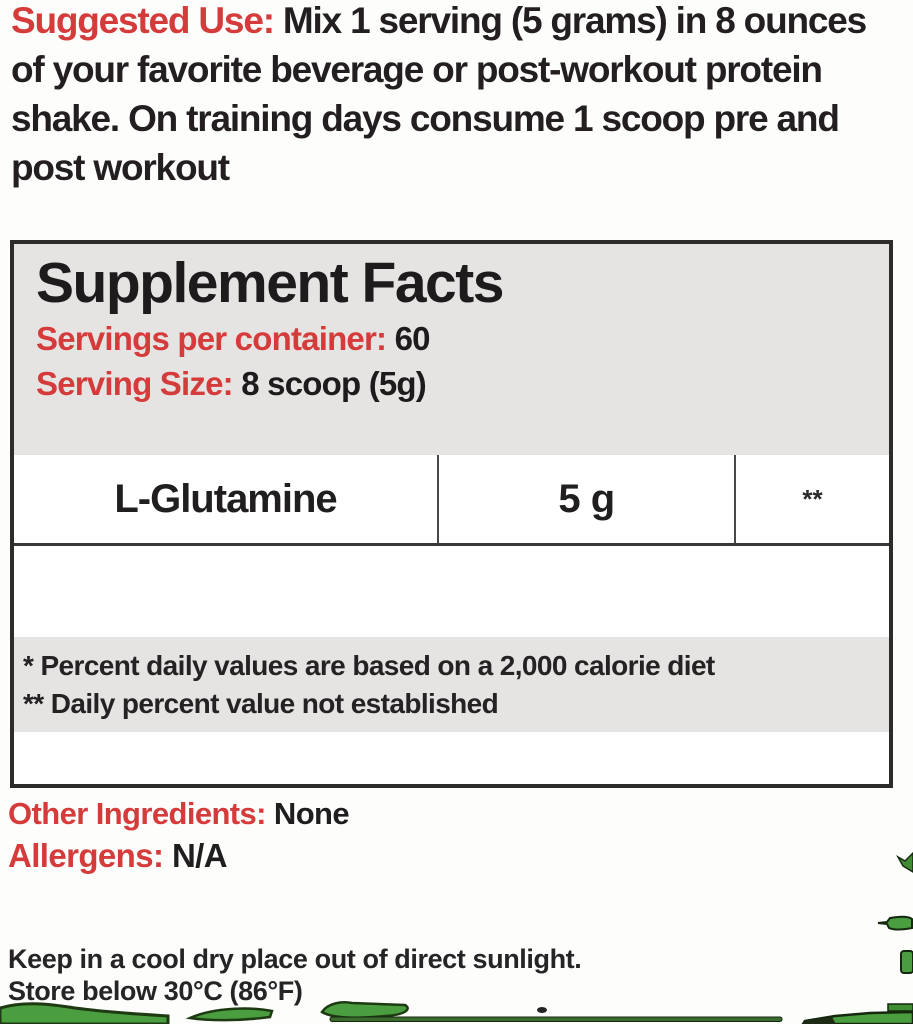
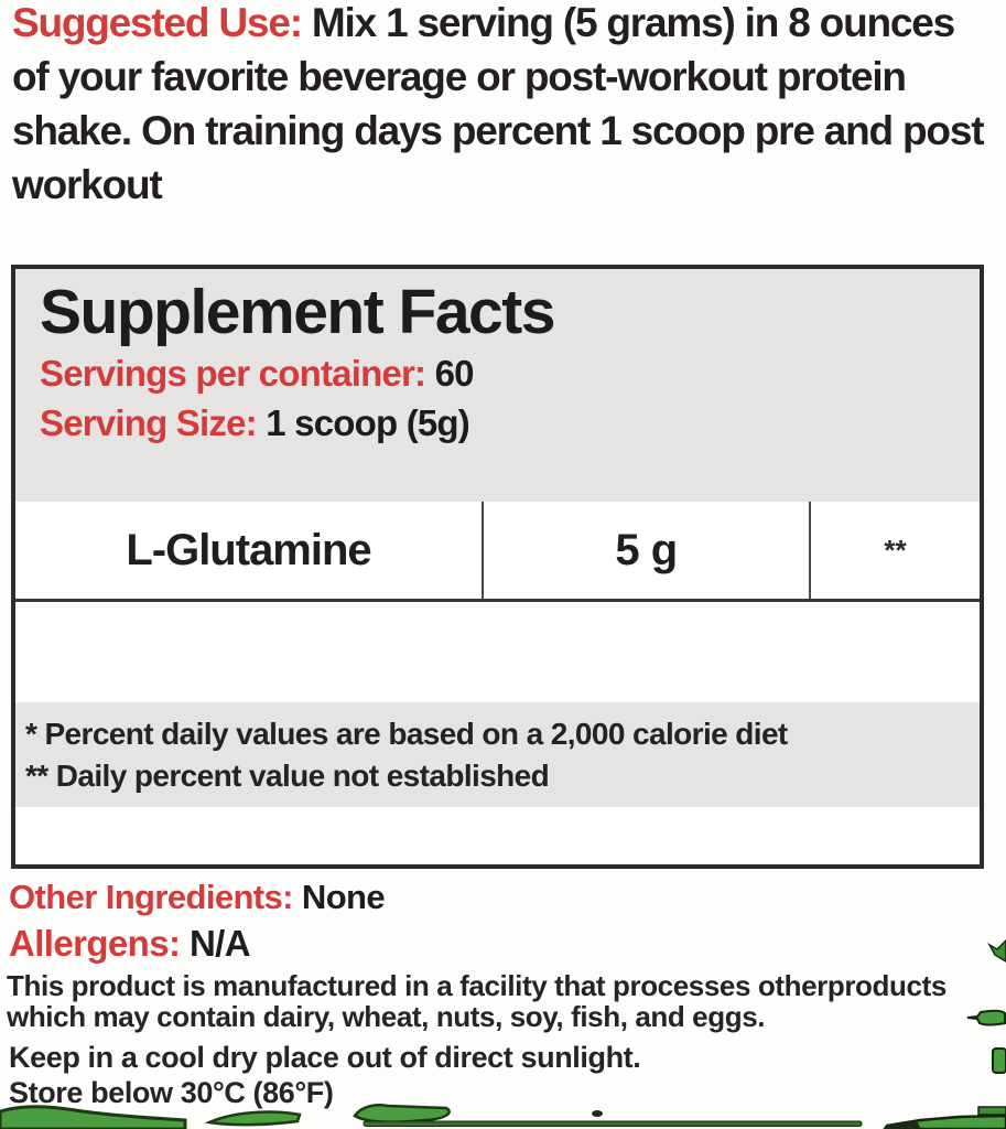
- Suggested Use: Mix 1 serving (5 grams) in 8 ounces of your favorite beverage or post-workout protein shake. On training days consume 1 scoop pre and post workout
+ Suggested Use: Mix 1 serving (5 grams) in 8 ounces of your favorite beverage or post-workout protein shake. On training days percent 1 scoop pre and post workout
  Supplement Facts
  Servings per container: 60
- Serving Size: 8 scoop (5g)
+ Serving Size: 1 scoop (5g)
  L-Glutamine
  5 g
  **
  * Percent daily values are based on a 2,000 calorie diet
  ** Daily percent value not established
  Other Ingredients: None
  Allergens: N/A
+ This product is manufactured in a facility that processes otherproducts which may contain dairy, wheat, nuts, soy, fish, and eggs.
  Keep in a cool dry place out of direct sunlight.
  Store below 30°C (86°F)
